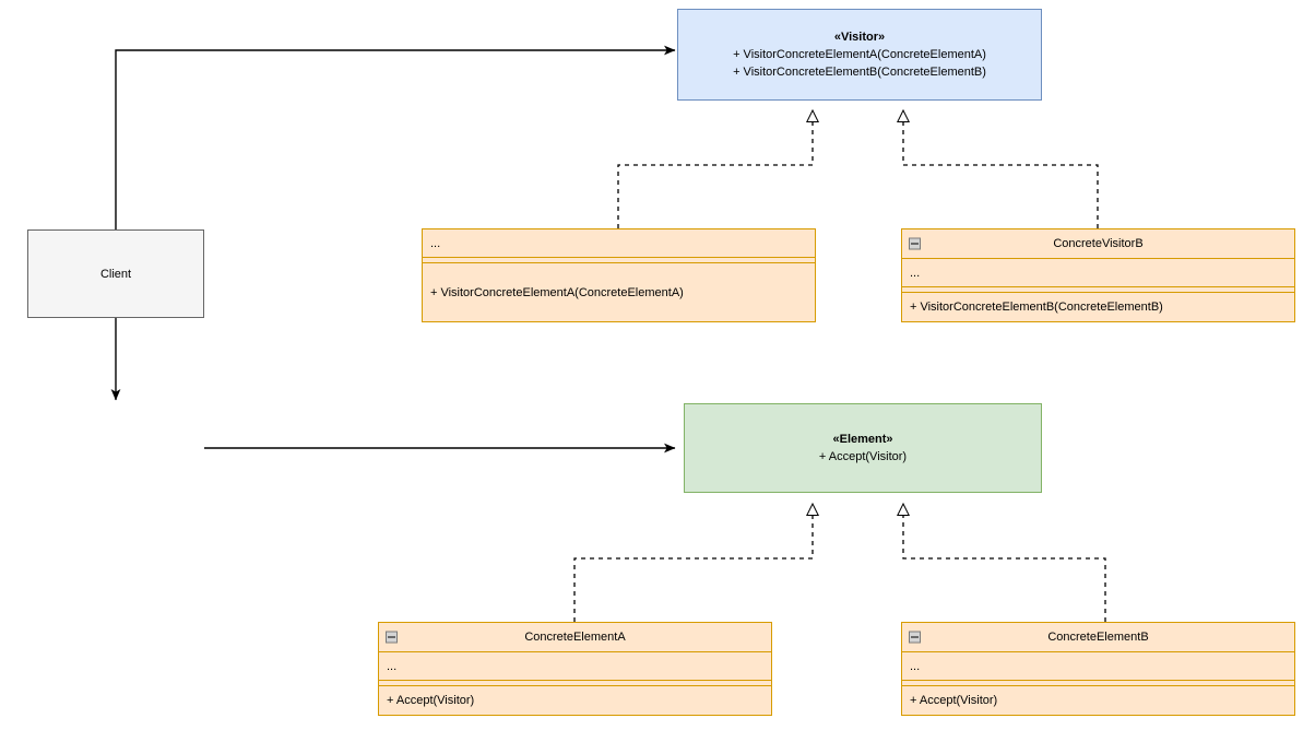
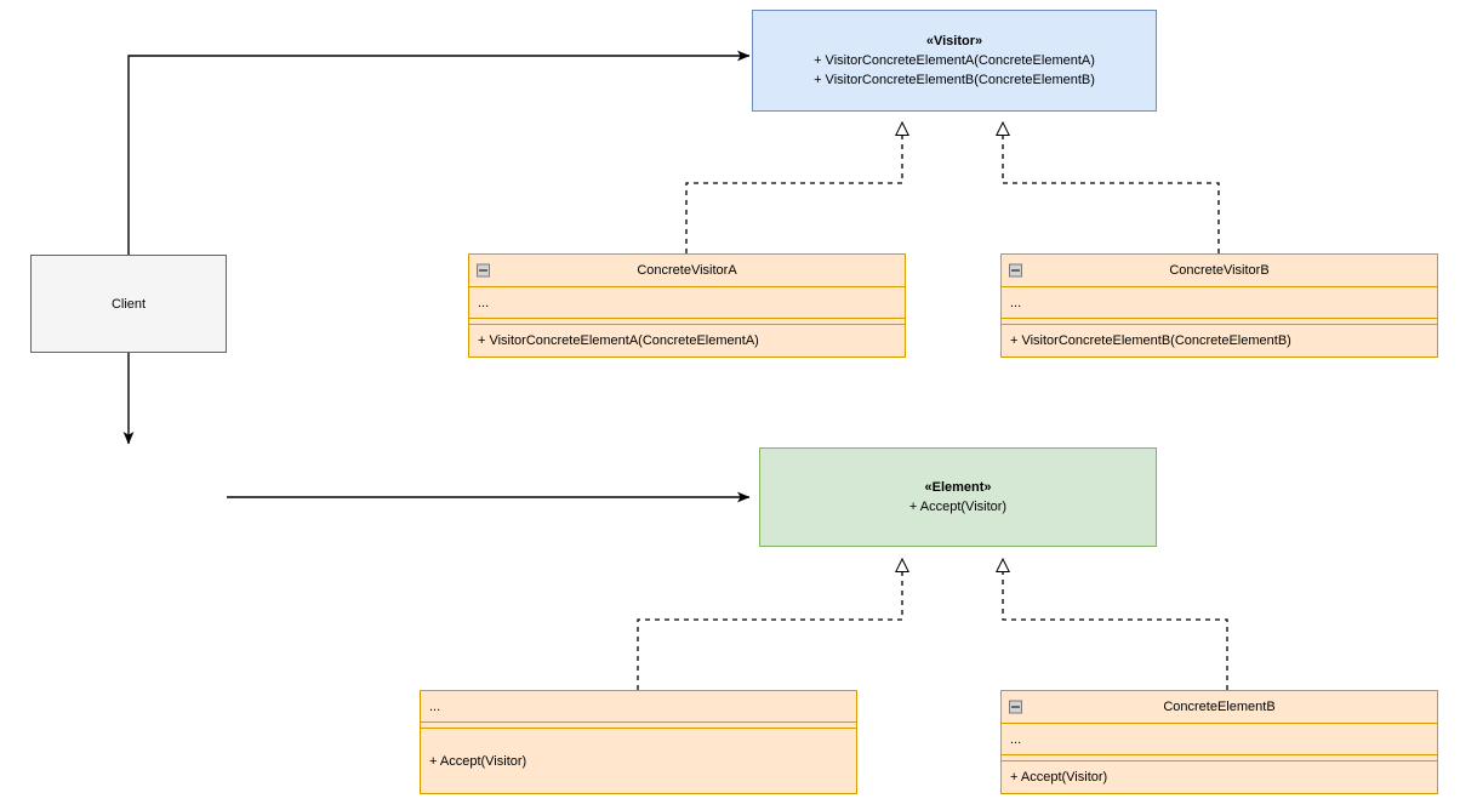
  «Visitor»
  + VisitorConcreteElementA(ConcreteElementA)
  + VisitorConcreteElementB(ConcreteElementB)
  «Element»
  + Accept(Visitor)
  Client
+ ConcreteVisitorA
  ...
  + VisitorConcreteElementA(ConcreteElementA)
  ConcreteVisitorB
  ...
  + VisitorConcreteElementB(ConcreteElementB)
- ConcreteElementA
  ...
  + Accept(Visitor)
  ConcreteElementB
  ...
  + Accept(Visitor)
